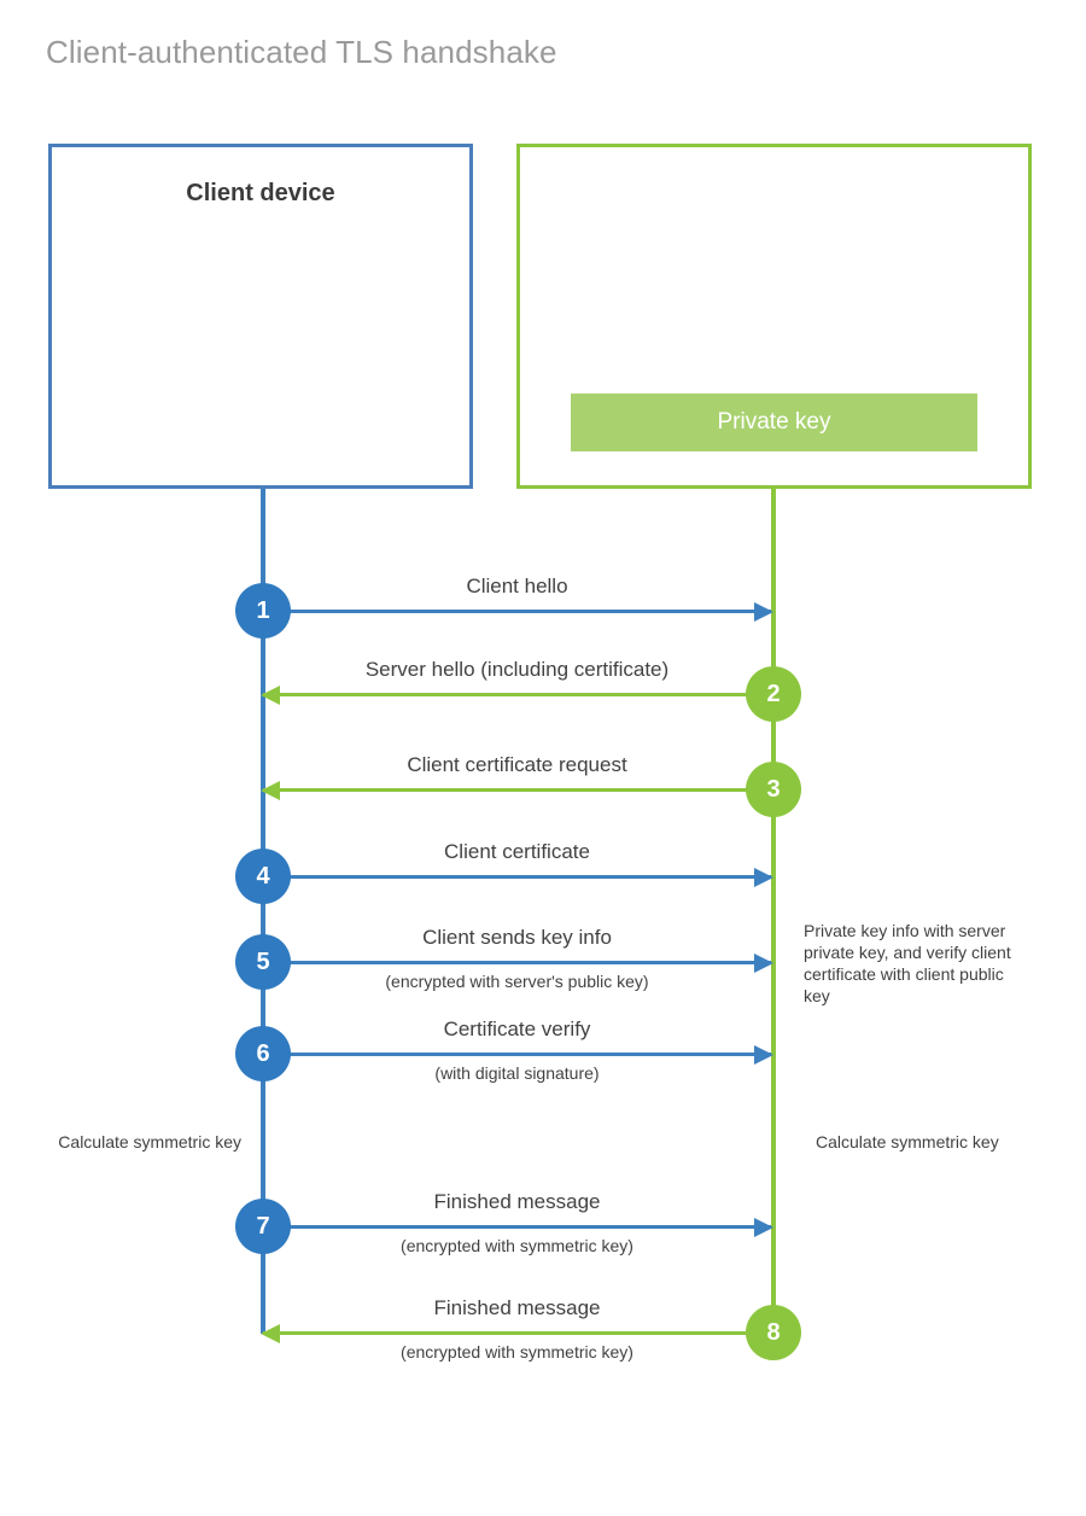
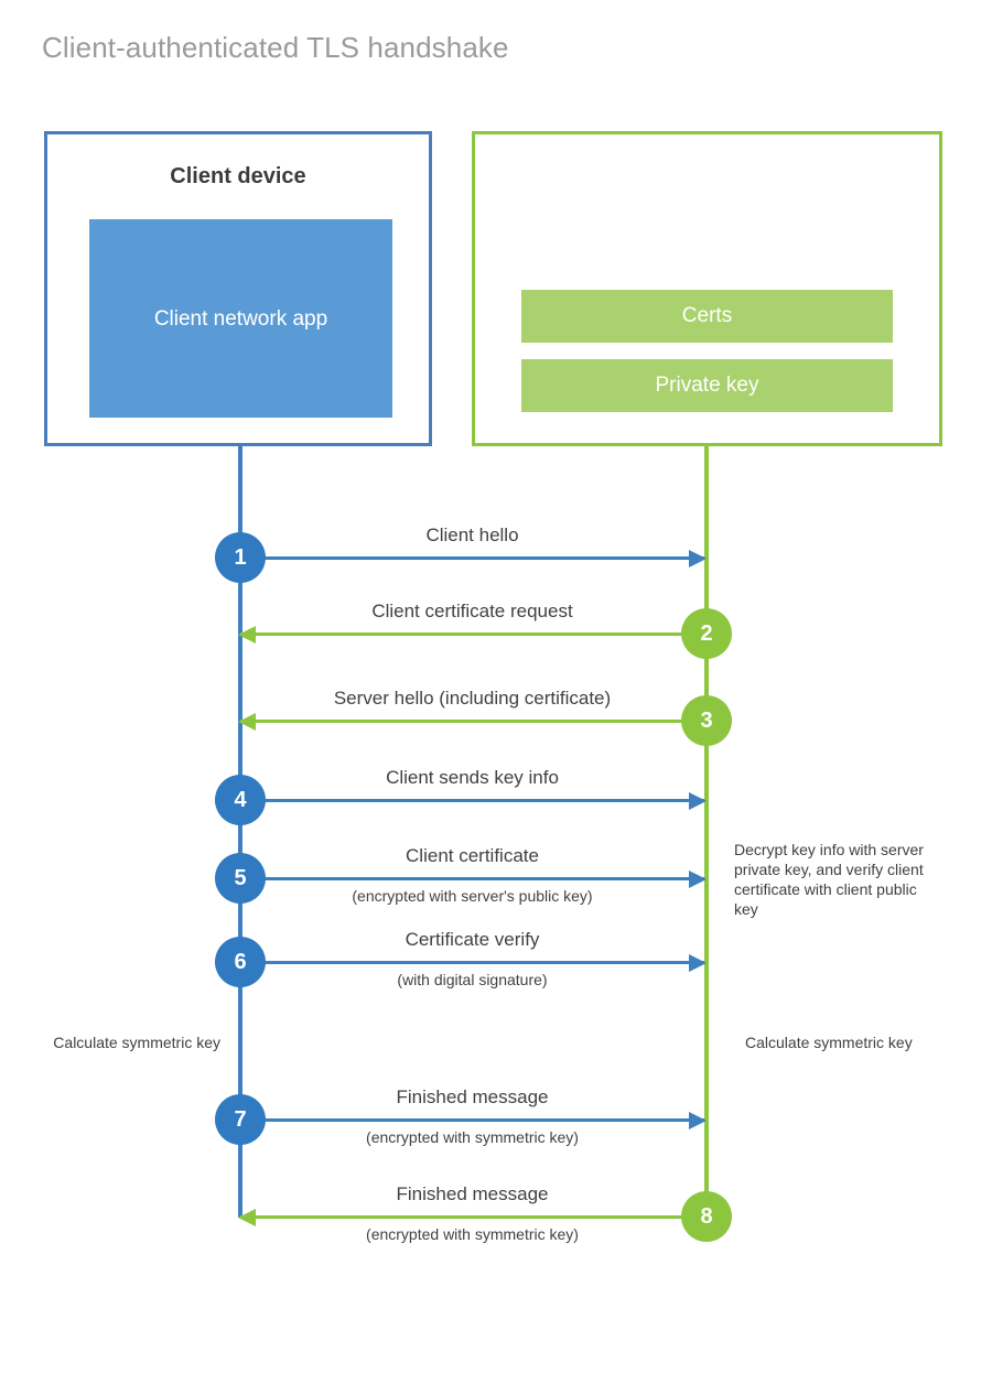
  Client-authenticated TLS handshake
  Client device
+ Client network app
+ Certs
  Private key
  Client hello
  1
- Server hello (including certificate)
+ Client certificate request
  2
- Client certificate request
+ Server hello (including certificate)
  3
- Client certificate
+ Client sends key info
  4
- Client sends key info
+ Client certificate
  (encrypted with server's public key)
  5
  Certificate verify
  (with digital signature)
  6
  Finished message
  (encrypted with symmetric key)
  7
  Finished message
  (encrypted with symmetric key)
  8
- Private key info with server private key, and verify client certificate with client public key
+ Decrypt key info with server private key, and verify client certificate with client public key
  Calculate symmetric key
  Calculate symmetric key
